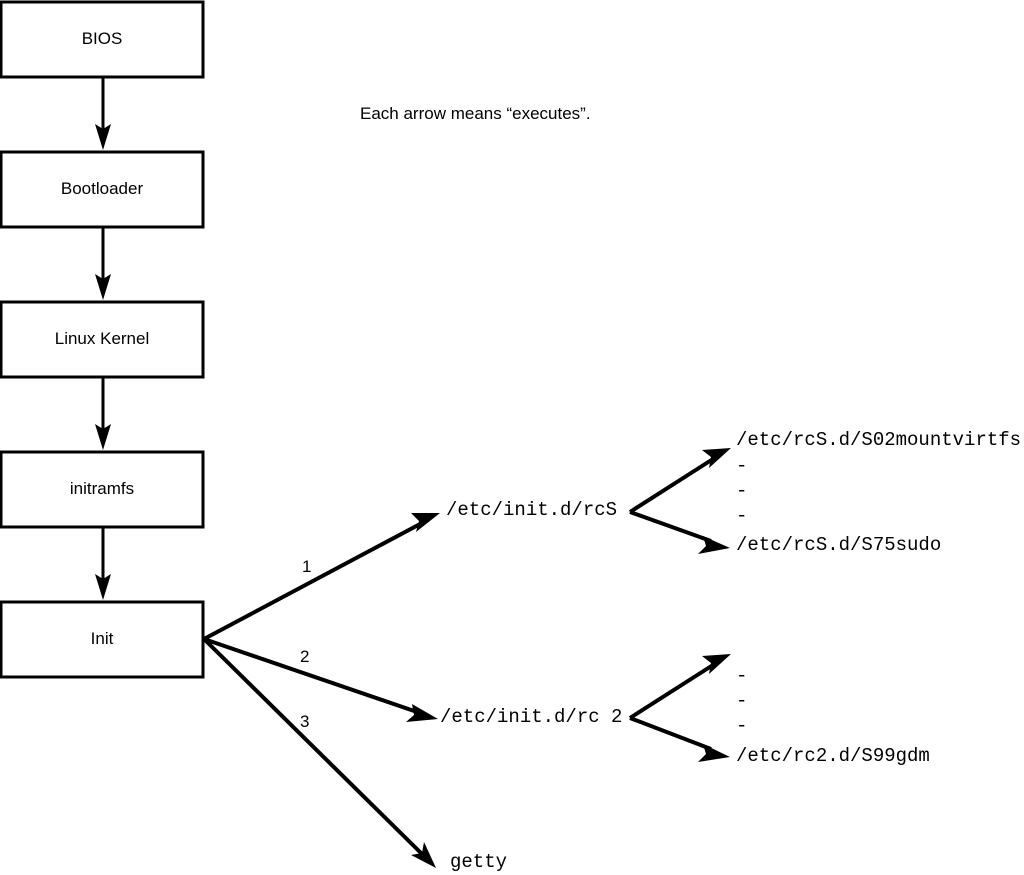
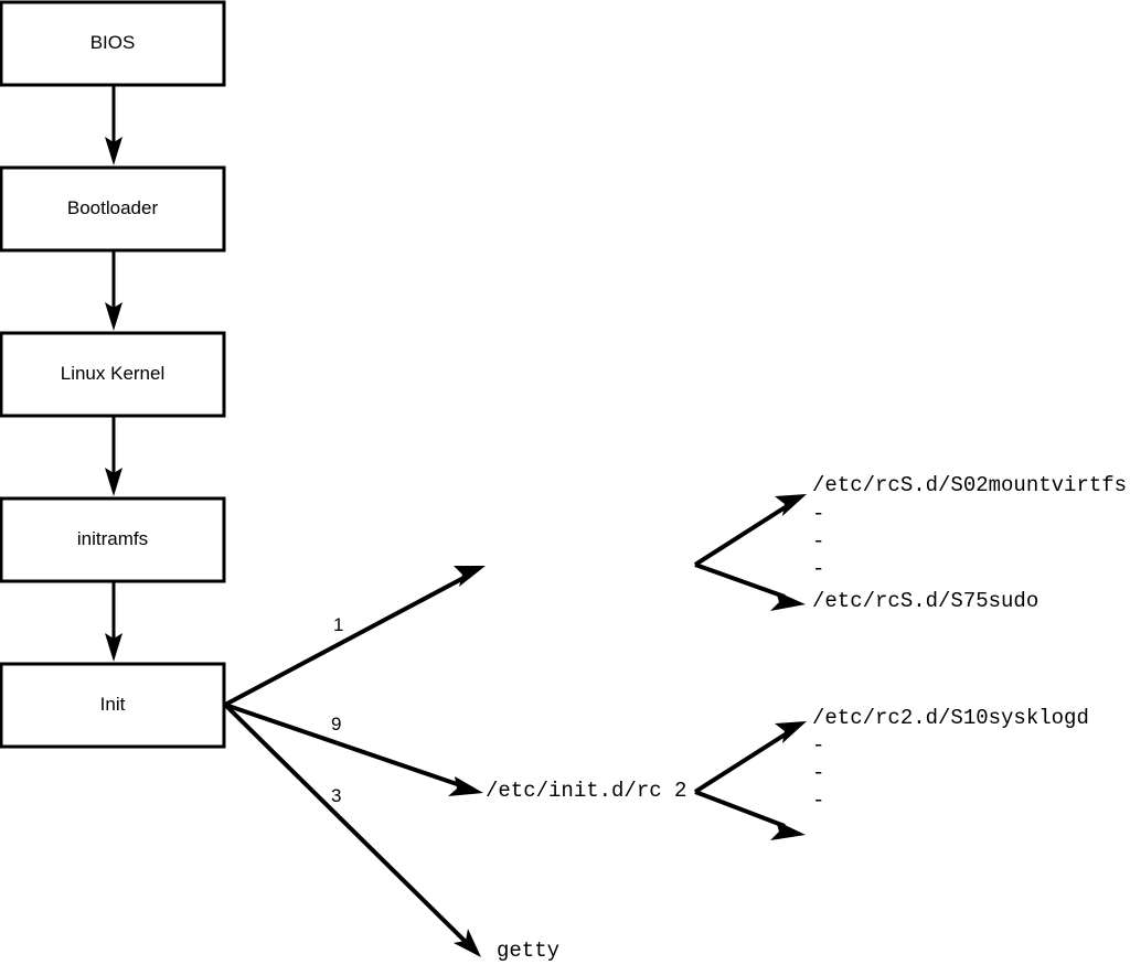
  BIOS
  Bootloader
  Linux Kernel
  initramfs
  Init
- Each arrow means “executes”.
  1
- 2
+ 9
  3
- /etc/init.d/rcS
  /etc/init.d/rc 2
  getty
  /etc/rcS.d/S02mountvirtfs
  -
  -
  -
  /etc/rcS.d/S75sudo
+ /etc/rc2.d/S10sysklogd
  -
  -
  -
- /etc/rc2.d/S99gdm
